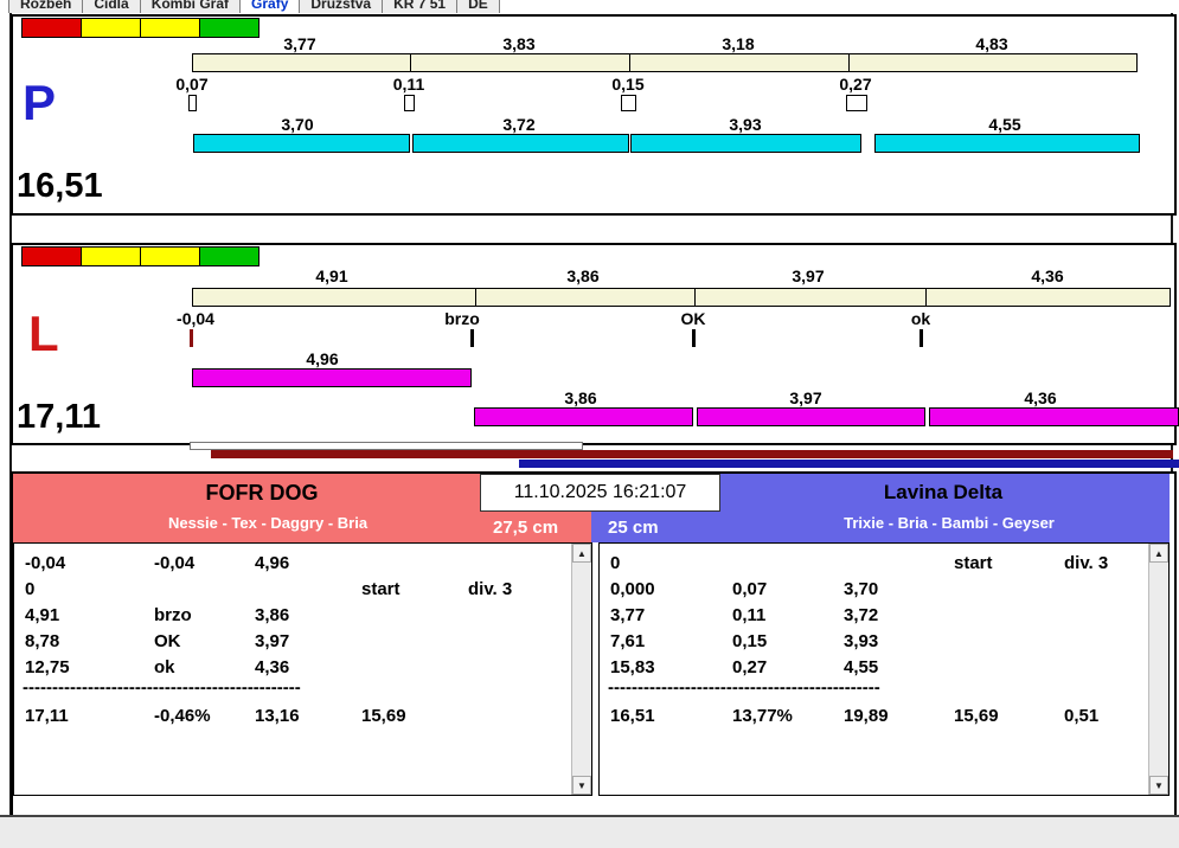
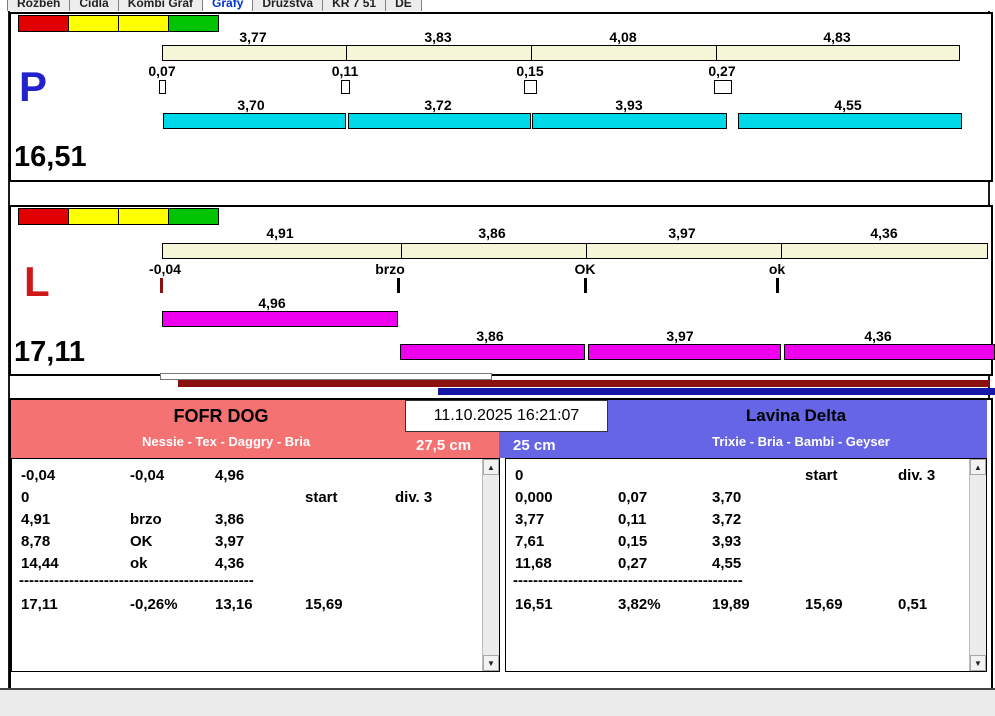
  Rozběh
  Čidla
  Kombi Graf
  Grafy
  Družstva
  KR 7 51
  DE
  3,77
  3,83
- 3,18
+ 4,08
  4,83
  0,07
  0,11
  0,15
  0,27
  3,70
  3,72
  3,93
  4,55
  P
  16,51
  4,91
  3,86
  3,97
  4,36
  -0,04
  brzo
  OK
  ok
  4,96
  3,86
  3,97
  4,36
  L
  17,11
  11.10.2025 16:21:07
  FOFR DOG
  Nessie - Tex - Daggry - Bria
  27,5 cm
  25 cm
  Lavina Delta
  Trixie - Bria - Bambi - Geyser
  -0,04
  -0,04
  4,96
  0
  start
  div. 3
  4,91
  brzo
  3,86
  8,78
  OK
  3,97
- 12,75
+ 14,44
  ok
  4,36
  -----------------------------------------------
  17,11
- -0,46%
+ -0,26%
  13,16
  15,69
  ▲
  ▼
  0
  start
  div. 3
  0,000
  0,07
  3,70
  3,77
  0,11
  3,72
  7,61
  0,15
  3,93
- 15,83
+ 11,68
  0,27
  4,55
  ----------------------------------------------
  16,51
- 13,77%
+ 3,82%
  19,89
  15,69
  0,51
  ▲
  ▼
